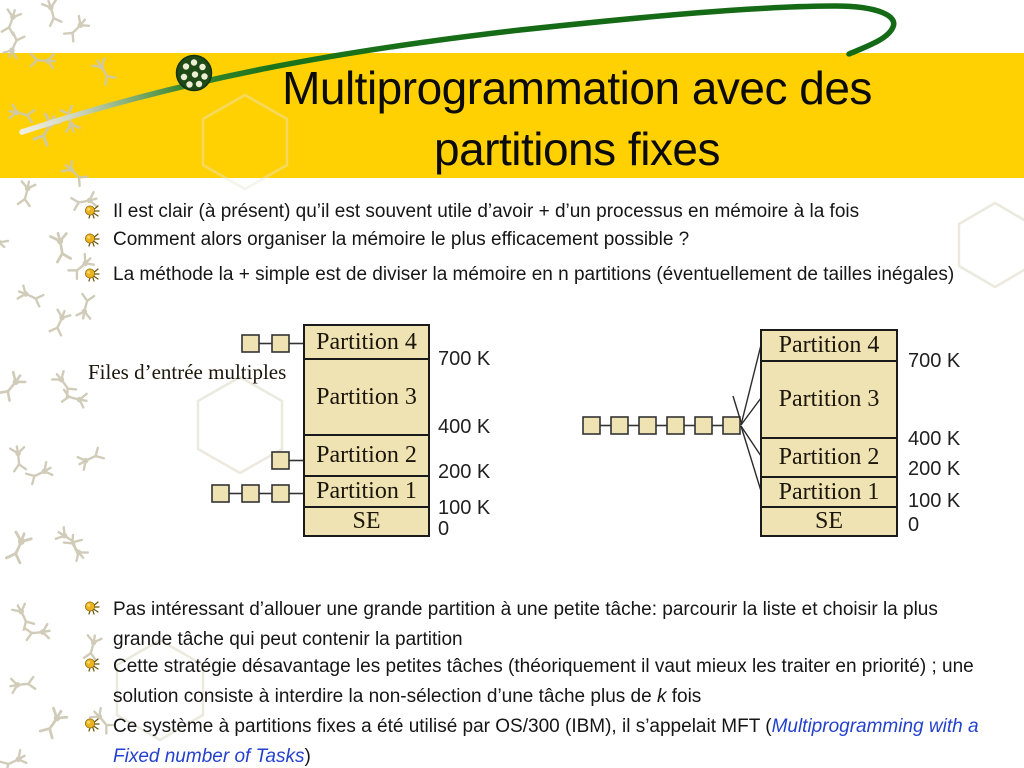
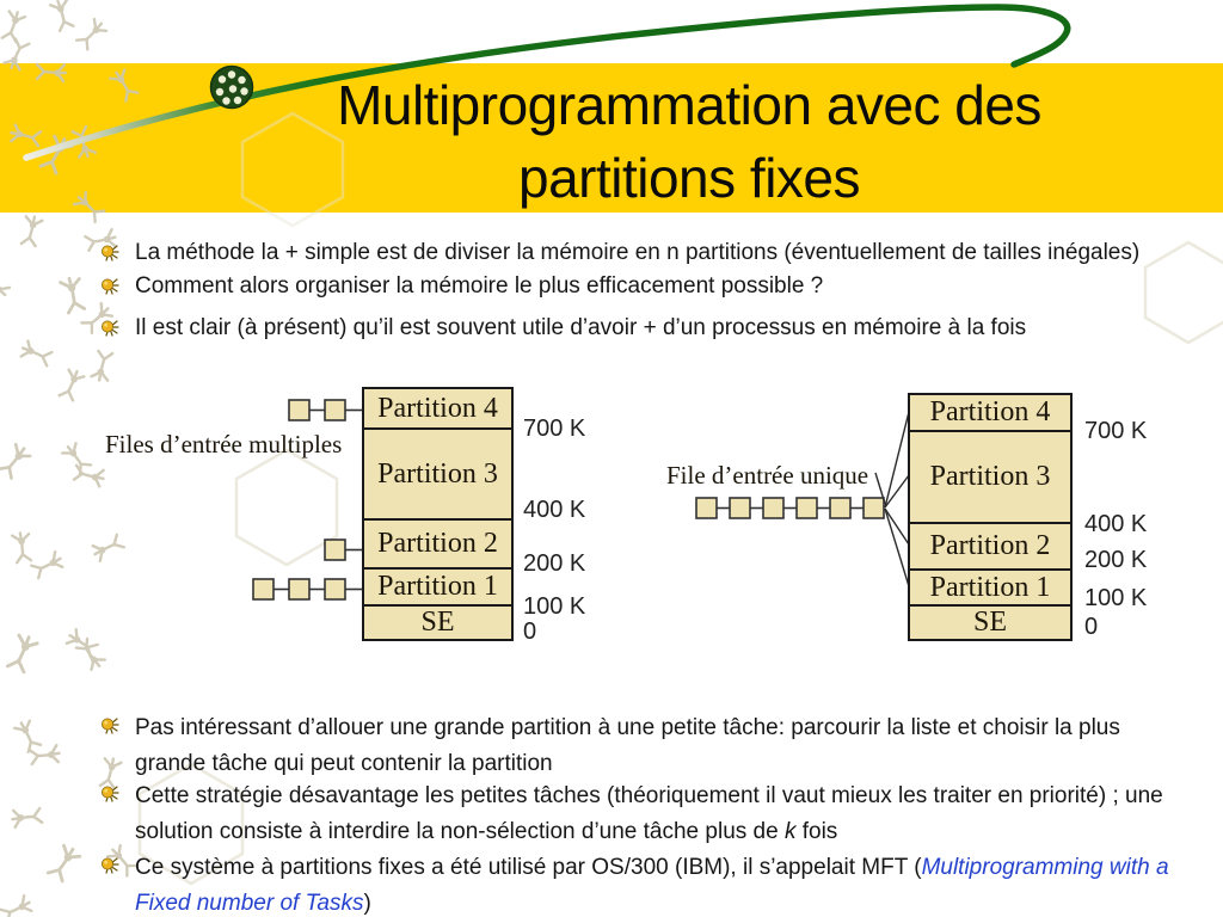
  Multiprogrammation avec des
  partitions fixes
- Il est clair (à présent) qu’il est souvent utile d’avoir + d’un processus en mémoire à la fois
+ La méthode la + simple est de diviser la mémoire en n partitions (éventuellement de tailles inégales)
  Comment alors organiser la mémoire le plus efficacement possible ?
- La méthode la + simple est de diviser la mémoire en n partitions (éventuellement de tailles inégales)
+ Il est clair (à présent) qu’il est souvent utile d’avoir + d’un processus en mémoire à la fois
  Files d’entrée multiples
  Partition 4
  Partition 3
  Partition 2
  Partition 1
  SE
  700 K
  400 K
  200 K
  100 K
  0
+ File d’entrée unique
  Partition 4
  Partition 3
  Partition 2
  Partition 1
  SE
  700 K
  400 K
  200 K
  100 K
  0
  Pas intéressant d’allouer une grande partition à une petite tâche: parcourir la liste et choisir la plus grande tâche qui peut contenir la partition
  Cette stratégie désavantage les petites tâches (théoriquement il vaut mieux les traiter en priorité) ; une solution consiste à interdire la non-sélection d’une tâche plus de k fois
  Ce système à partitions fixes a été utilisé par OS/300 (IBM), il s’appelait MFT (Multiprogramming with a Fixed number of Tasks)
